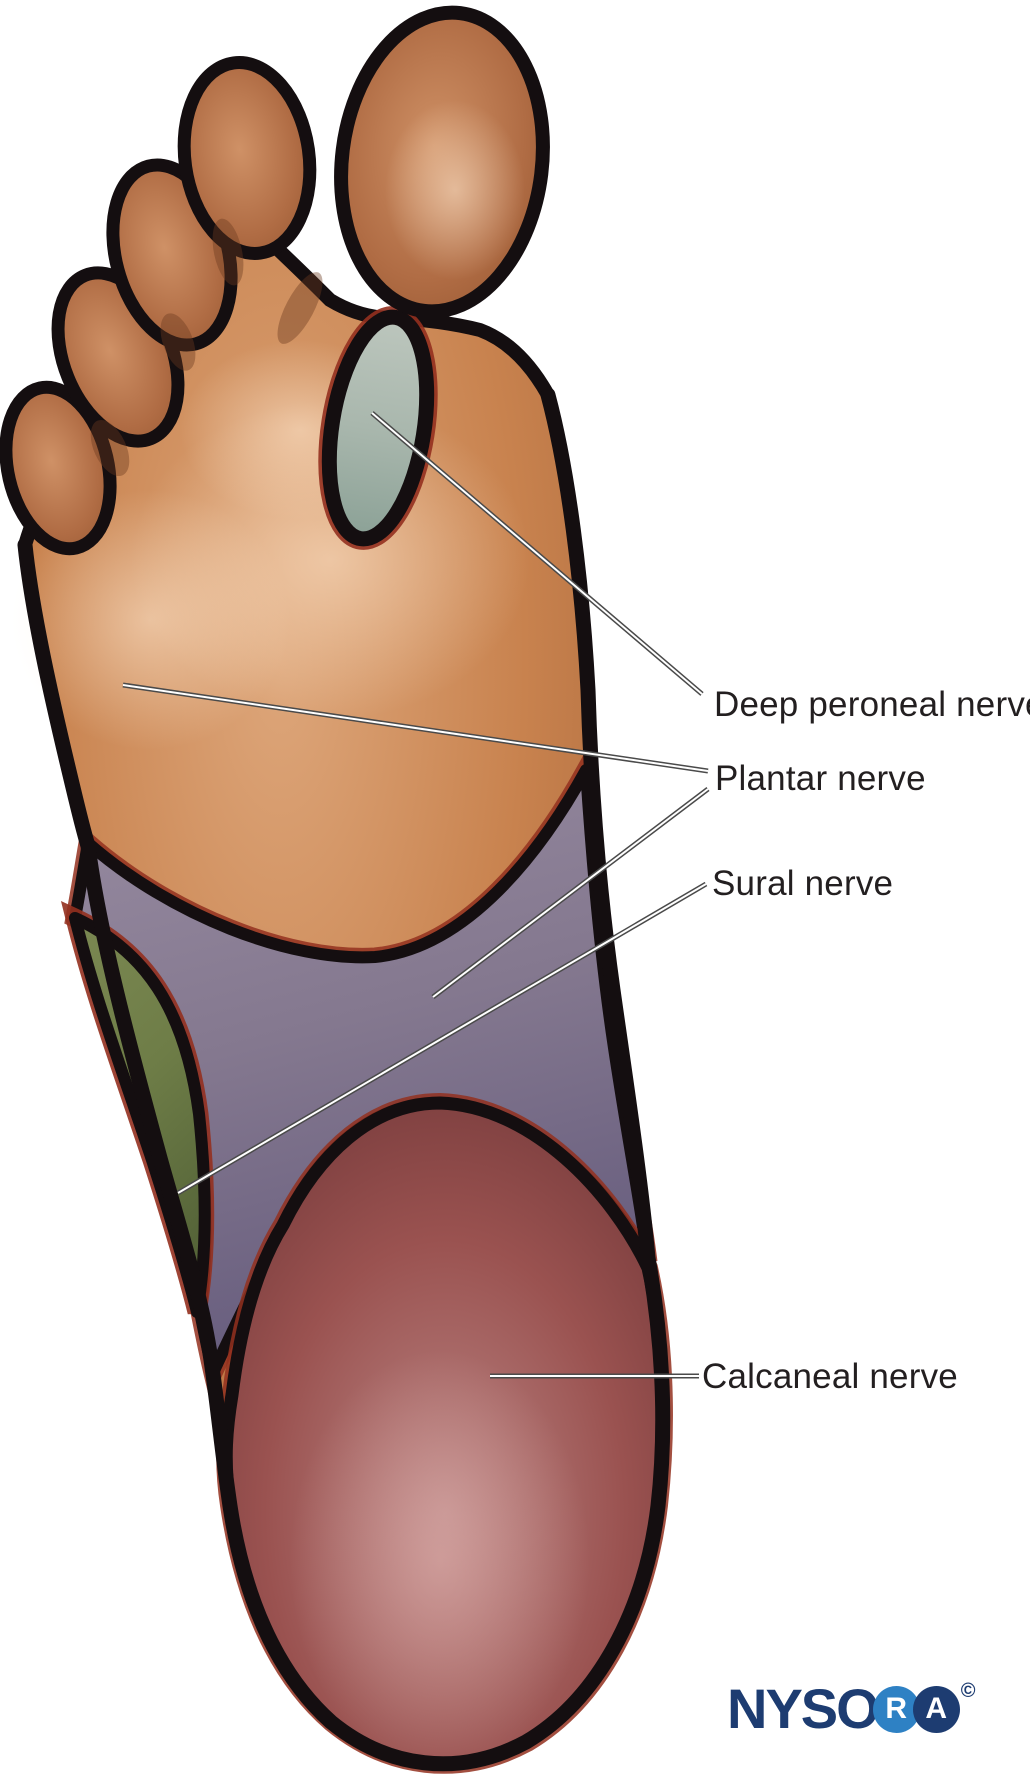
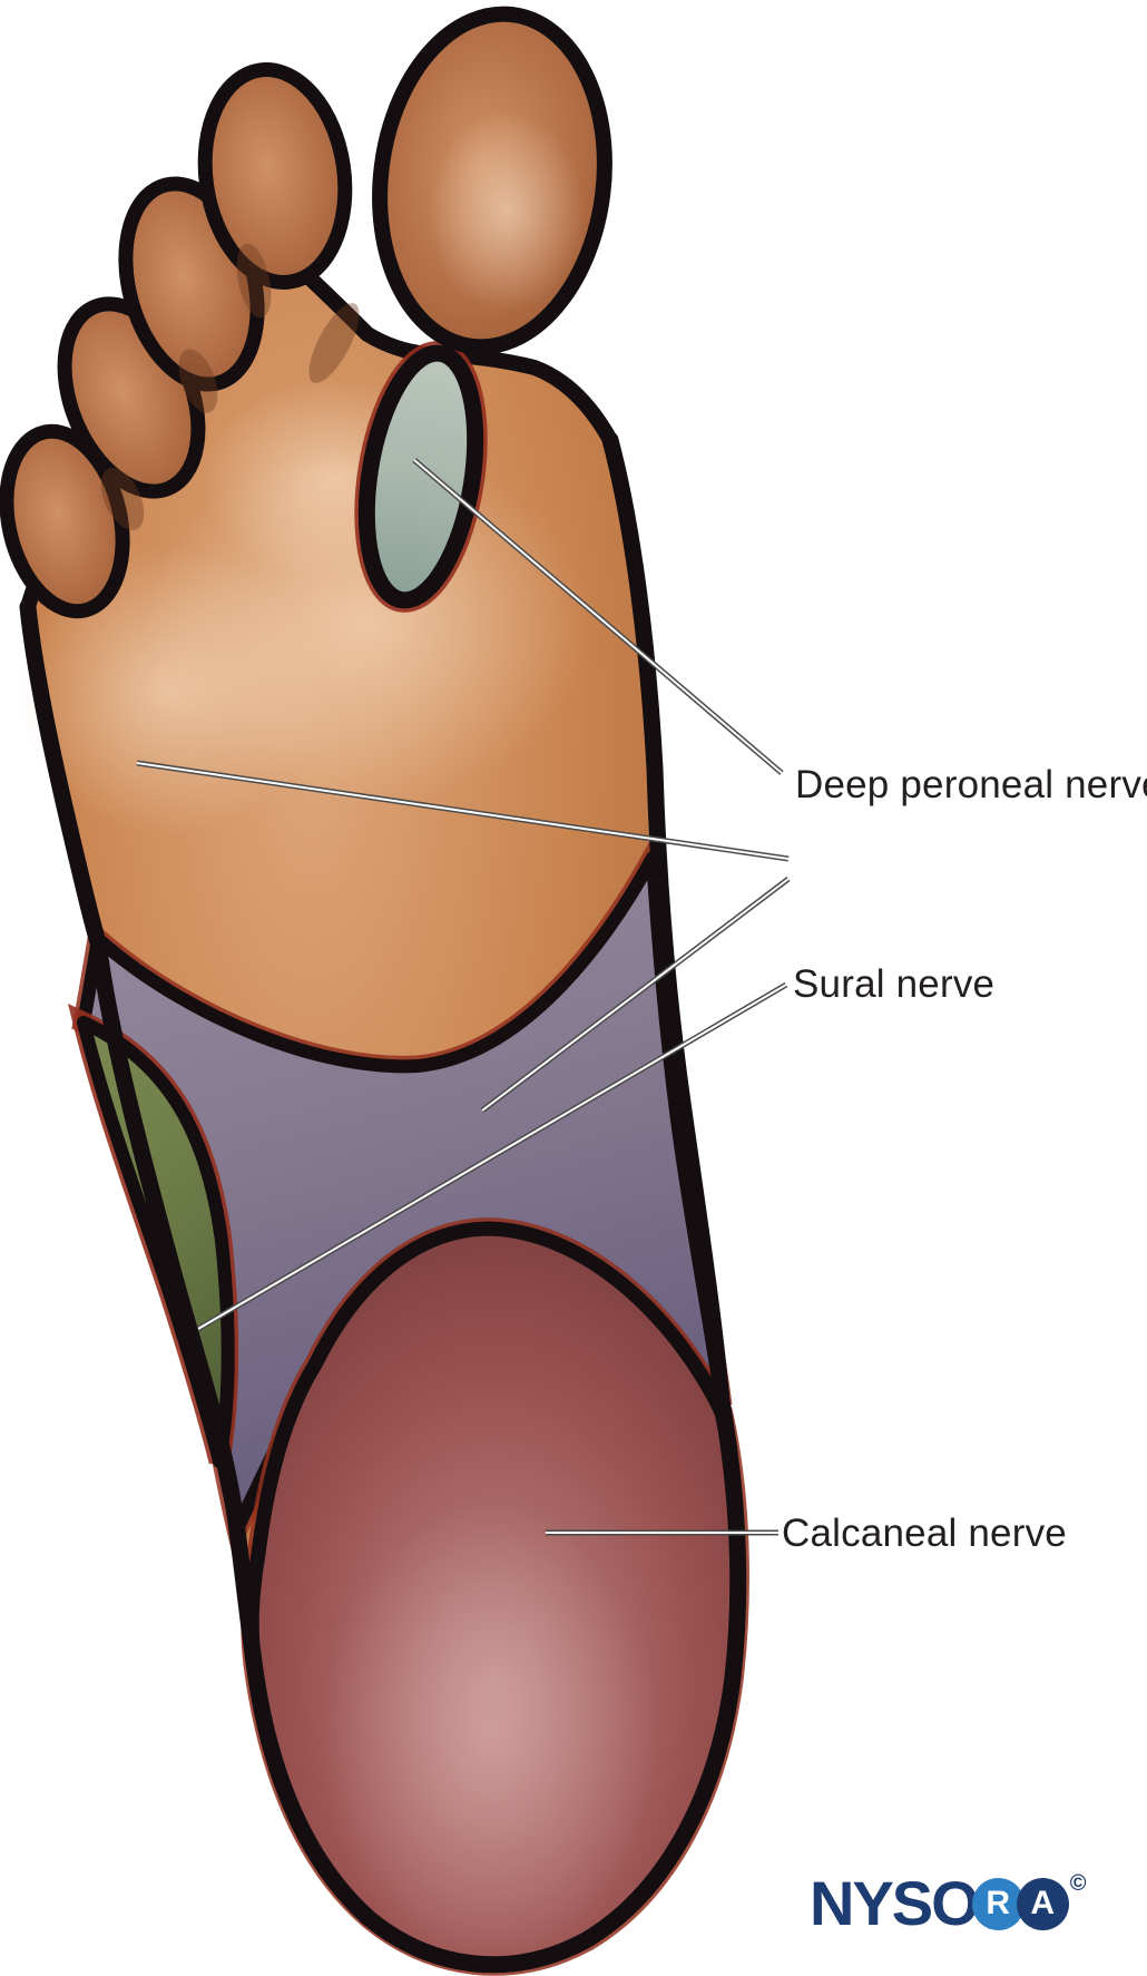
  Deep peroneal nerv
- Plantar nerve
  Sural nerve
  Calcaneal nerve
  NYSO
  R
  A
  ©
